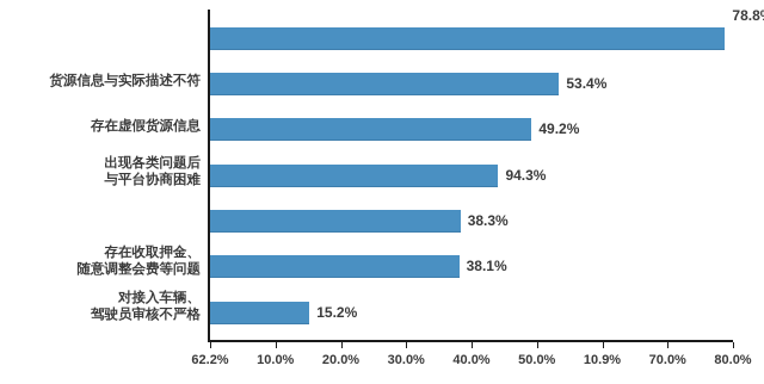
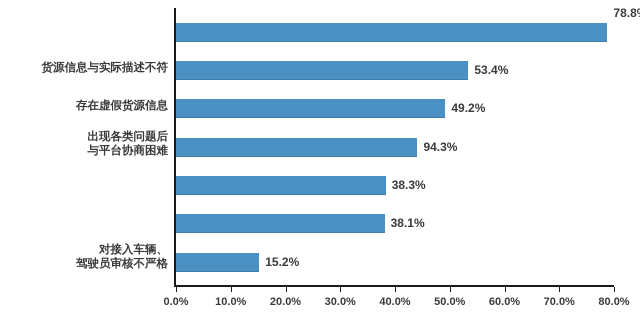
  货源信息与实际描述不符
  存在虚假货源信息
  出现各类问题后
  与平台协商困难
- 存在收取押金、
- 随意调整会费等问题
  对接入车辆、
  驾驶员审核不严格
- 62.2%
+ 0.0%
  10.0%
  20.0%
  30.0%
  40.0%
  50.0%
- 10.9%
+ 60.0%
  70.0%
  80.0%
  78.8
  53.4%
  49.2%
  94.3%
  38.3%
  38.1%
  15.2%
